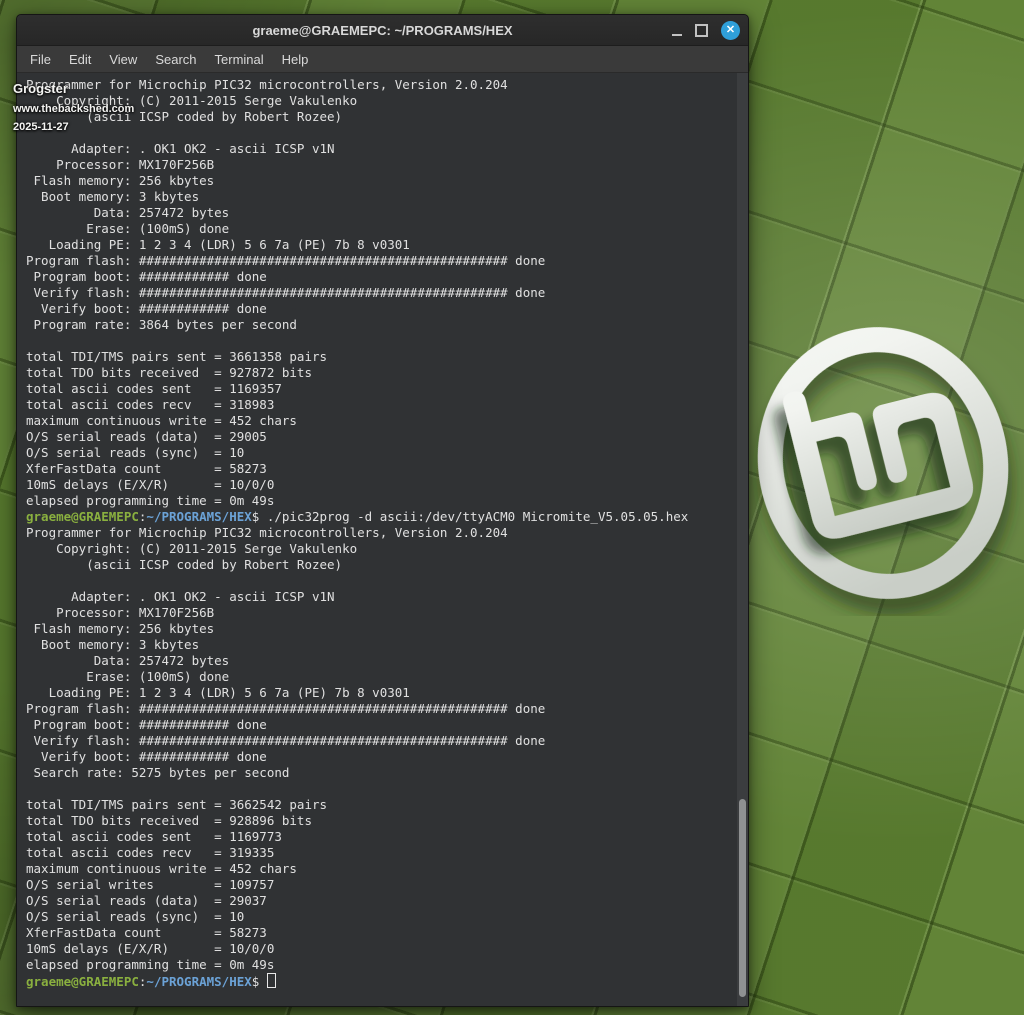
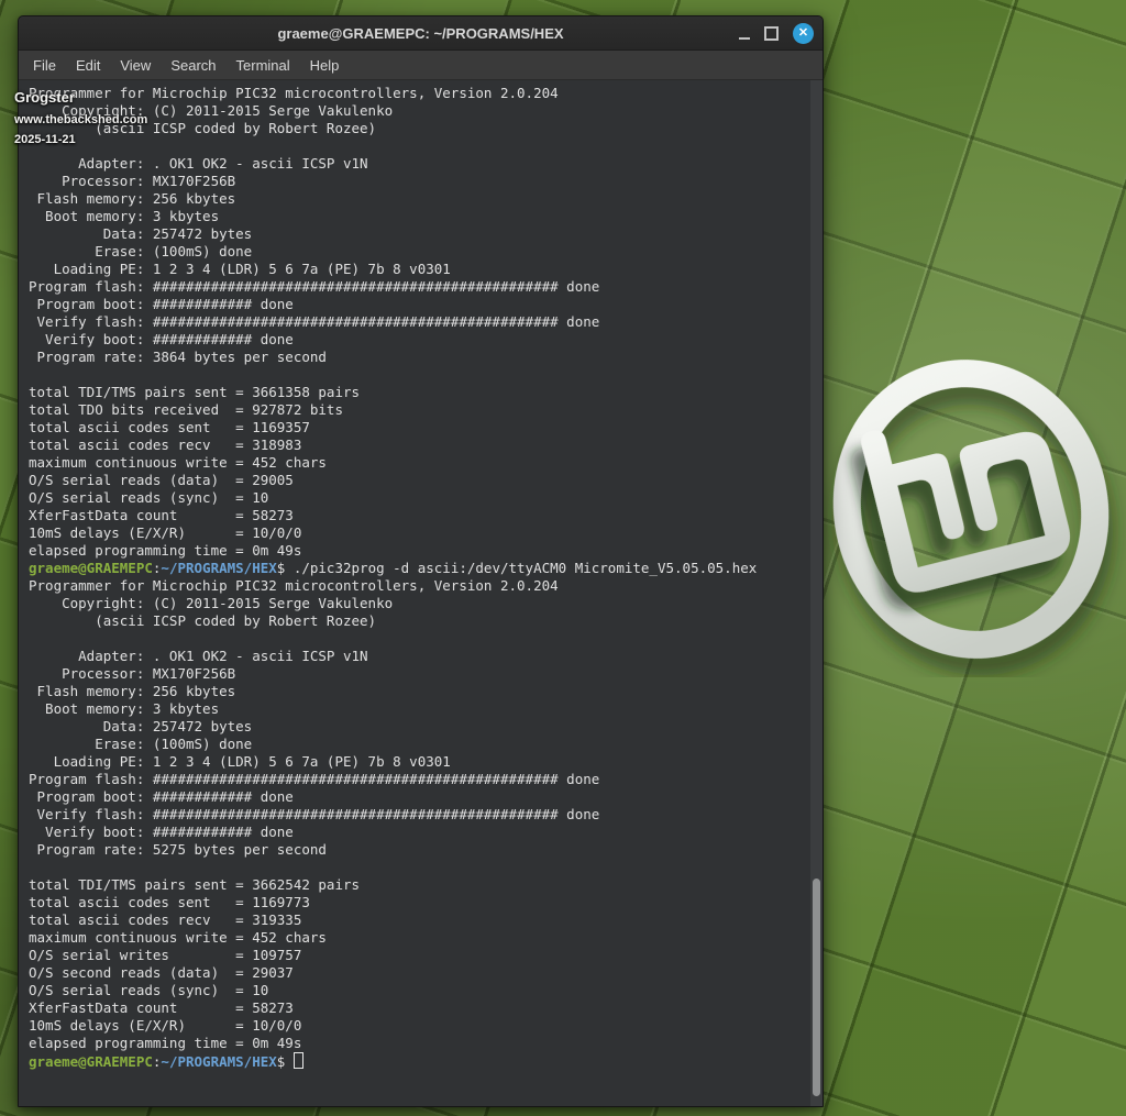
  graeme@GRAEMEPC: ~/PROGRAMS/HEX
  ✕
  File
  Edit
  View
  Search
  Terminal
  Help
  Programmer for Microchip PIC32 microcontrollers, Version 2.0.204
  Copyright: (C) 2011-2015 Serge Vakulenko
  (ascii ICSP coded by Robert Rozee)
  Adapter: . OK1 OK2 - ascii ICSP v1N
  Processor: MX170F256B
  Flash memory: 256 kbytes
  Boot memory: 3 kbytes
  Data: 257472 bytes
  Erase: (100mS) done
  Loading PE: 1 2 3 4 (LDR) 5 6 7a (PE) 7b 8 v0301
  Program flash: ################################################# done
  Program boot: ############ done
  Verify flash: ################################################# done
  Verify boot: ############ done
  Program rate: 3864 bytes per second
  total TDI/TMS pairs sent = 3661358 pairs
  total TDO bits received = 927872 bits
  total ascii codes sent = 1169357
  total ascii codes recv = 318983
  maximum continuous write = 452 chars
  O/S serial reads (data) = 29005
  O/S serial reads (sync) = 10
  XferFastData count = 58273
  10mS delays (E/X/R) = 10/0/0
  elapsed programming time = 0m 49s
  graeme@GRAEMEPC:~/PROGRAMS/HEX$ ./pic32prog -d ascii:/dev/ttyACM0 Micromite_V5.05.05.hex
  Programmer for Microchip PIC32 microcontrollers, Version 2.0.204
  Copyright: (C) 2011-2015 Serge Vakulenko
  (ascii ICSP coded by Robert Rozee)
  Adapter: . OK1 OK2 - ascii ICSP v1N
  Processor: MX170F256B
  Flash memory: 256 kbytes
  Boot memory: 3 kbytes
  Data: 257472 bytes
  Erase: (100mS) done
  Loading PE: 1 2 3 4 (LDR) 5 6 7a (PE) 7b 8 v0301
  Program flash: ################################################# done
  Program boot: ############ done
  Verify flash: ################################################# done
  Verify boot: ############ done
- Search rate: 5275 bytes per second
+ Program rate: 5275 bytes per second
  total TDI/TMS pairs sent = 3662542 pairs
- total TDO bits received = 928896 bits
  total ascii codes sent = 1169773
  total ascii codes recv = 319335
  maximum continuous write = 452 chars
  O/S serial writes = 109757
- O/S serial reads (data) = 29037
+ O/S second reads (data) = 29037
  O/S serial reads (sync) = 10
  XferFastData count = 58273
  10mS delays (E/X/R) = 10/0/0
  elapsed programming time = 0m 49s
  graeme@GRAEMEPC:~/PROGRAMS/HEX$
  Grogster
  www.thebackshed.com
- 2025-11-27
+ 2025-11-21
